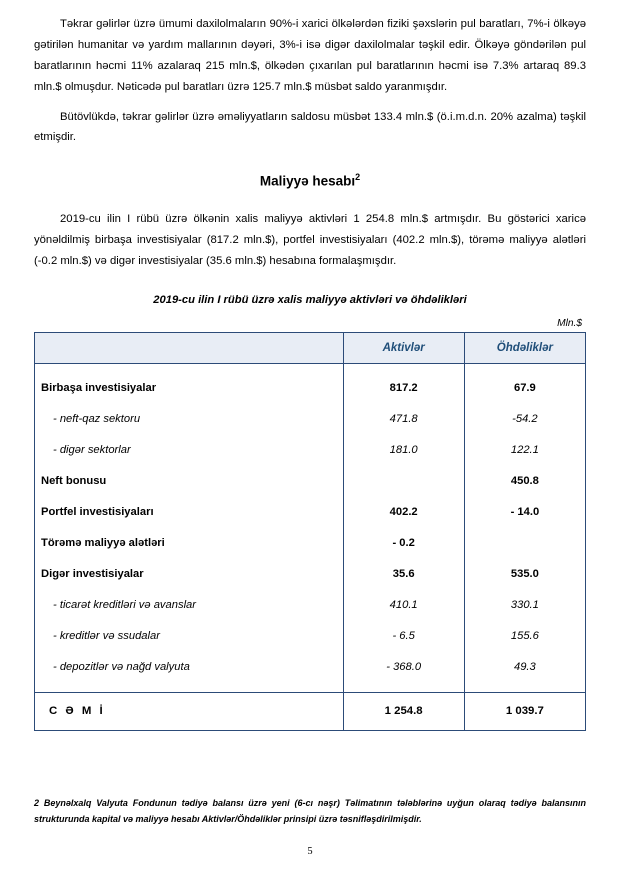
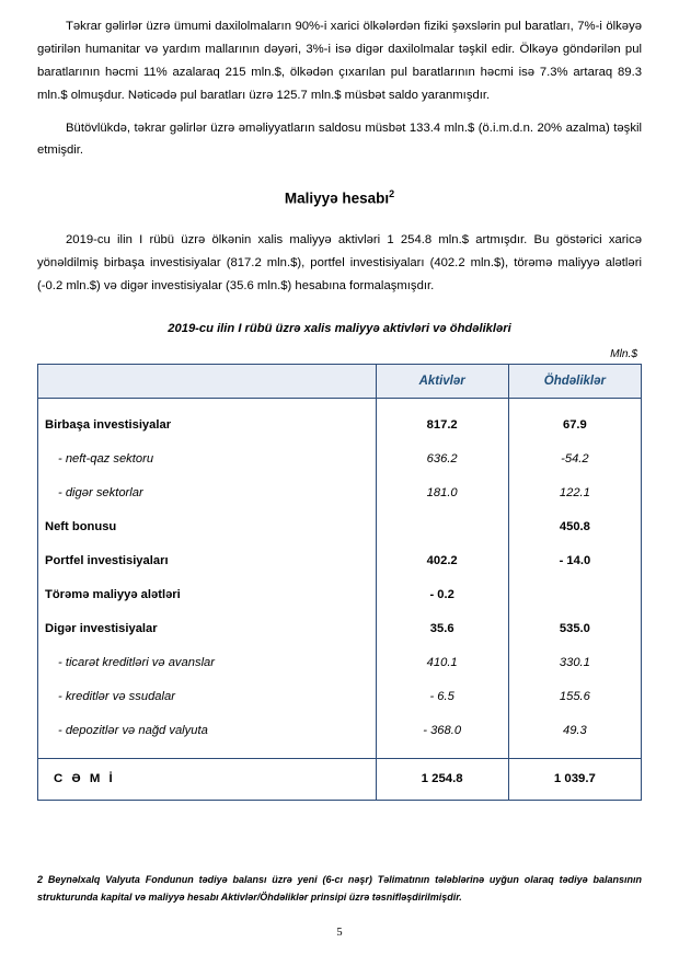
  Təkrar gəlirlər üzrə ümumi daxilolmaların 90%-i xarici ölkələrdən fiziki şəxslərin pul baratları, 7%-i ölkəyə gətirilən humanitar və yardım mallarının dəyəri, 3%-i isə digər daxilolmalar təşkil edir. Ölkəyə göndərilən pul baratlarının həcmi 11% azalaraq 215 mln.$, ölkədən çıxarılan pul baratlarının həcmi isə 7.3% artaraq 89.3 mln.$ olmuşdur. Nəticədə pul baratları üzrə 125.7 mln.$ müsbət saldo yaranmışdır.
  Bütövlükdə, təkrar gəlirlər üzrə əməliyyatların saldosu müsbət 133.4 mln.$ (ö.i.m.d.n. 20% azalma) təşkil etmişdir.
  Maliyyə hesabı2
  2019-cu ilin I rübü üzrə ölkənin xalis maliyyə aktivləri 1 254.8 mln.$ artmışdır. Bu göstərici xaricə yönəldilmiş birbaşa investisiyalar (817.2 mln.$), portfel investisiyaları (402.2 mln.$), törəmə maliyyə alətləri (-0.2 mln.$) və digər investisiyalar (35.6 mln.$) hesabına formalaşmışdır.
  2019-cu ilin I rübü üzrə xalis maliyyə aktivləri və öhdəlikləri
  Mln.$
  	Aktivlər	Öhdəliklər
  Birbaşa investisiyalar	817.2	67.9
- - neft-qaz sektoru	471.8	-54.2
+ - neft-qaz sektoru	636.2	-54.2
  - digər sektorlar	181.0	122.1
  Neft bonusu		450.8
  Portfel investisiyaları	402.2	- 14.0
  Törəmə maliyyə alətləri	- 0.2
  Digər investisiyalar	35.6	535.0
  - ticarət kreditləri və avanslar	410.1	330.1
  - kreditlər və ssudalar	- 6.5	155.6
  - depozitlər və nağd valyuta	- 368.0	49.3
  C Ə M İ	1 254.8	1 039.7
  2 Beynəlxalq Valyuta Fondunun tədiyə balansı üzrə yeni (6-cı nəşr) Təlimatının tələblərinə uyğun olaraq tədiyə balansının strukturunda kapital və maliyyə hesabı Aktivlər/Öhdəliklər prinsipi üzrə təsnifləşdirilmişdir.
  5
